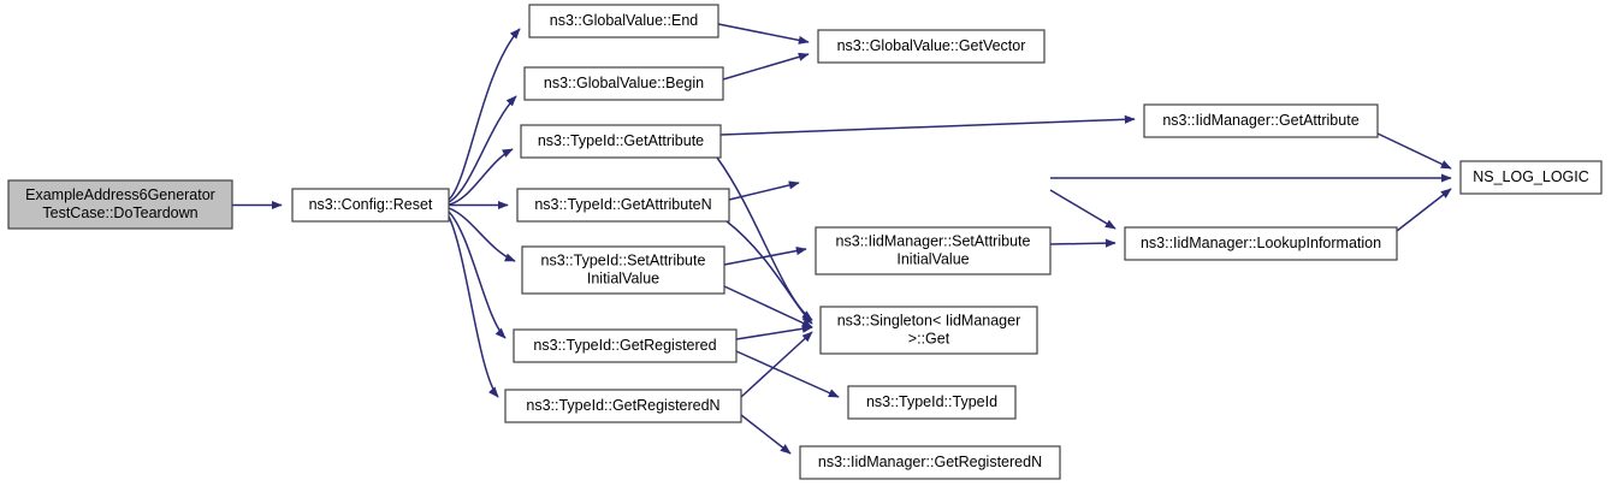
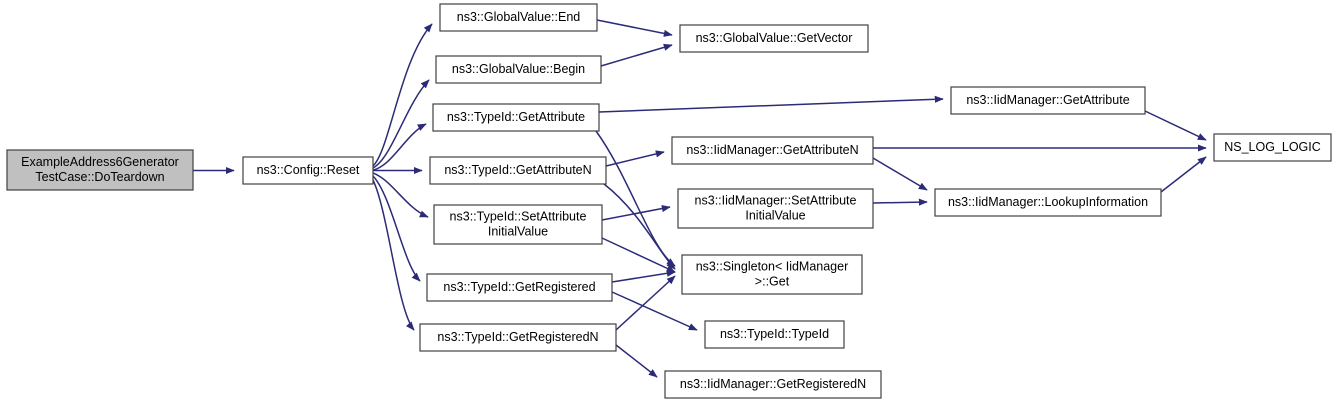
  ExampleAddress6Generator
  TestCase::DoTeardown
  ns3::Config::Reset
  ns3::GlobalValue::End
  ns3::GlobalValue::Begin
  ns3::TypeId::GetAttribute
  ns3::TypeId::GetAttributeN
  ns3::TypeId::SetAttribute
  InitialValue
  ns3::TypeId::GetRegistered
  ns3::TypeId::GetRegisteredN
  ns3::GlobalValue::GetVector
+ ns3::IidManager::GetAttributeN
  ns3::IidManager::SetAttribute
  InitialValue
  ns3::Singleton< IidManager
  >::Get
  ns3::TypeId::TypeId
  ns3::IidManager::GetRegisteredN
  ns3::IidManager::GetAttribute
  ns3::IidManager::LookupInformation
  NS_LOG_LOGIC
